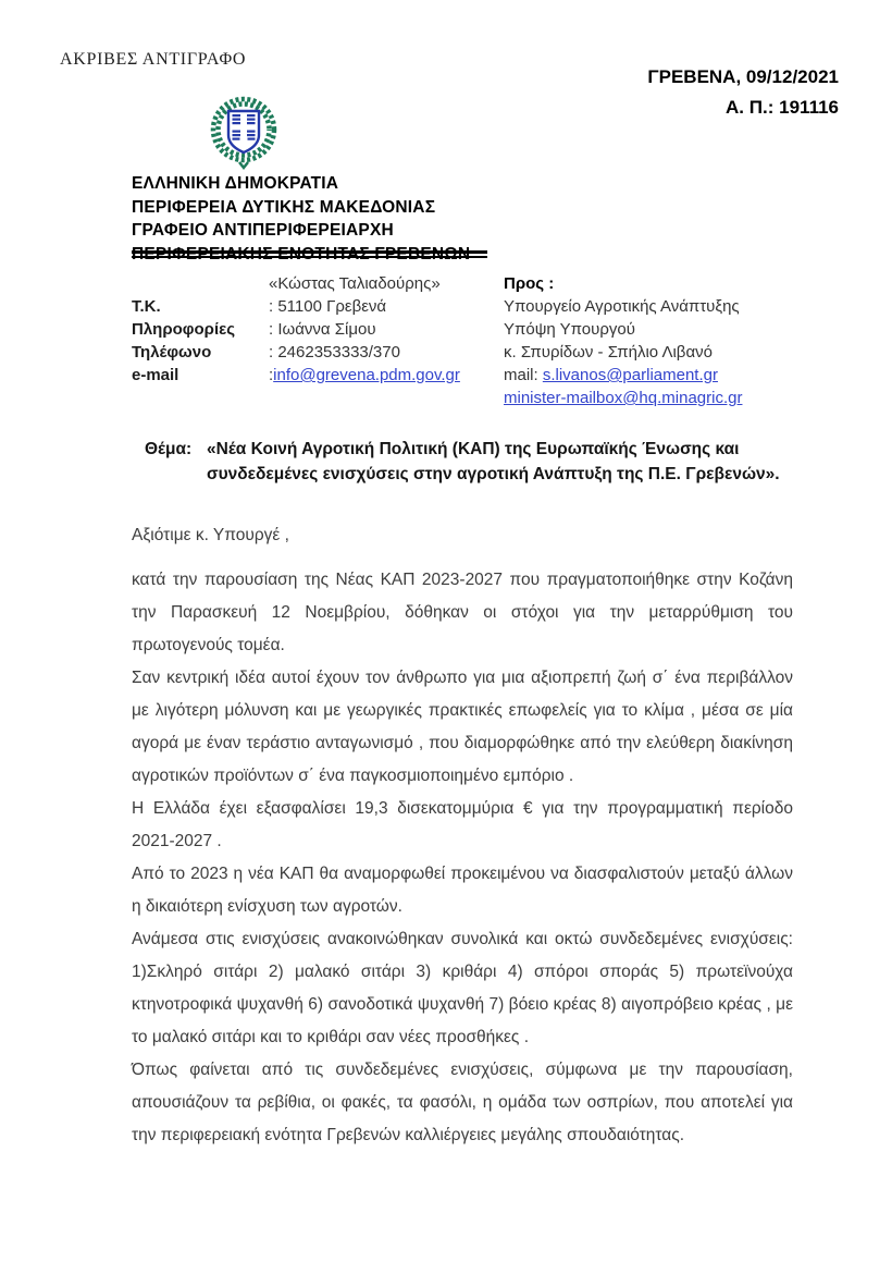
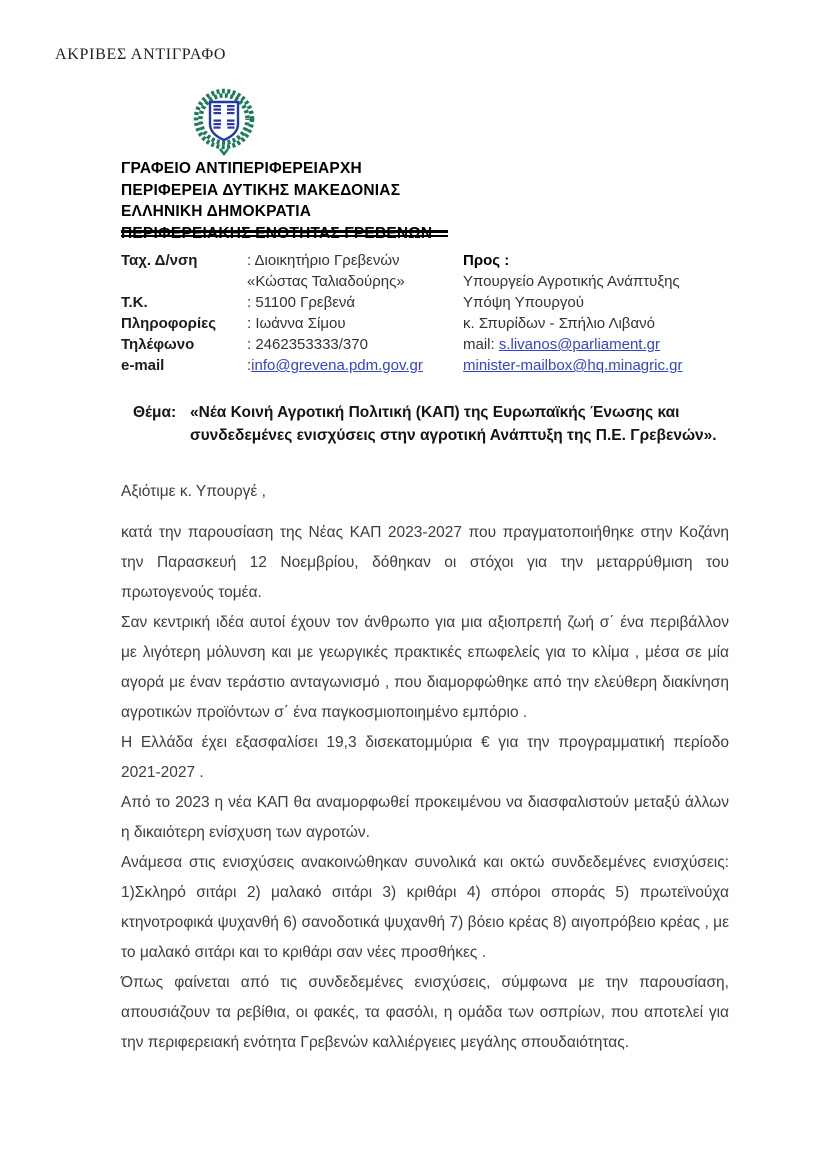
  ΑΚΡΙΒΕΣ ΑΝΤΙΓΡΑΦΟ
- ΓΡΕΒΕΝΑ, 09/12/2021
- Α. Π.: 191116
- ΕΛΛΗΝΙΚΗ ΔΗΜΟΚΡΑΤΙΑ
+ ΓΡΑΦΕΙΟ ΑΝΤΙΠΕΡΙΦΕΡΕΙΑΡΧΗ
  ΠΕΡΙΦΕΡΕΙΑ ΔΥΤΙΚΗΣ ΜΑΚΕΔΟΝΙΑΣ
- ΓΡΑΦΕΙΟ ΑΝΤΙΠΕΡΙΦΕΡΕΙΑΡΧΗ
+ ΕΛΛΗΝΙΚΗ ΔΗΜΟΚΡΑΤΙΑ
  ΠΕΡΙΦΕΡΕΙΑΚΗΣ ΕΝΟΤΗΤΑΣ ΓΡΕΒΕΝΩΝ
+ Ταχ. Δ/νση
+ : Διοικητήριο Γρεβενών
  «Κώστας Ταλιαδούρης»
  Τ.Κ.
  : 51100 Γρεβενά
  Πληροφορίες
  : Ιωάννα Σίμου
  Τηλέφωνο
  : 2462353333/370
  e-mail
  :info@grevena.pdm.gov.gr
  Προς :
  Υπουργείο Αγροτικής Ανάπτυξης
  Υπόψη Υπουργού
  κ. Σπυρίδων - Σπήλιο Λιβανό
  mail: s.livanos@parliament.gr
  minister-mailbox@hq.minagric.gr
  Θέμα:
  «Νέα Κοινή Αγροτική Πολιτική (ΚΑΠ) της Ευρωπαϊκής Ένωσης και συνδεδεμένες ενισχύσεις στην αγροτική Ανάπτυξη της Π.Ε. Γρεβενών».
  Αξιότιμε κ. Υπουργέ ,
  κατά την παρουσίαση της Νέας ΚΑΠ 2023-2027 που πραγματοποιήθηκε στην Κοζάνη την Παρασκευή 12 Νοεμβρίου, δόθηκαν οι στόχοι για την μεταρρύθμιση του πρωτογενούς τομέα.
  Σαν κεντρική ιδέα αυτοί έχουν τον άνθρωπο για μια αξιοπρεπή ζωή σ΄ ένα περιβάλλον με λιγότερη μόλυνση και με γεωργικές πρακτικές επωφελείς για το κλίμα , μέσα σε μία αγορά με έναν τεράστιο ανταγωνισμό , που διαμορφώθηκε από την ελεύθερη διακίνηση αγροτικών προϊόντων σ΄ ένα παγκοσμιοποιημένο εμπόριο .
  Η Ελλάδα έχει εξασφαλίσει 19,3 δισεκατομμύρια € για την προγραμματική περίοδο 2021-2027 .
  Από το 2023 η νέα ΚΑΠ θα αναμορφωθεί προκειμένου να διασφαλιστούν μεταξύ άλλων η δικαιότερη ενίσχυση των αγροτών.
  Ανάμεσα στις ενισχύσεις ανακοινώθηκαν συνολικά και οκτώ συνδεδεμένες ενισχύσεις: 1)Σκληρό σιτάρι 2) μαλακό σιτάρι 3) κριθάρι 4) σπόροι σποράς 5) πρωτεϊνούχα κτηνοτροφικά ψυχανθή 6) σανοδοτικά ψυχανθή 7) βόειο κρέας 8) αιγοπρόβειο κρέας , με το μαλακό σιτάρι και το κριθάρι σαν νέες προσθήκες .
  Όπως φαίνεται από τις συνδεδεμένες ενισχύσεις, σύμφωνα με την παρουσίαση, απουσιάζουν τα ρεβίθια, οι φακές, τα φασόλι, η ομάδα των οσπρίων, που αποτελεί για την περιφερειακή ενότητα Γρεβενών καλλιέργειες μεγάλης σπουδαιότητας.
